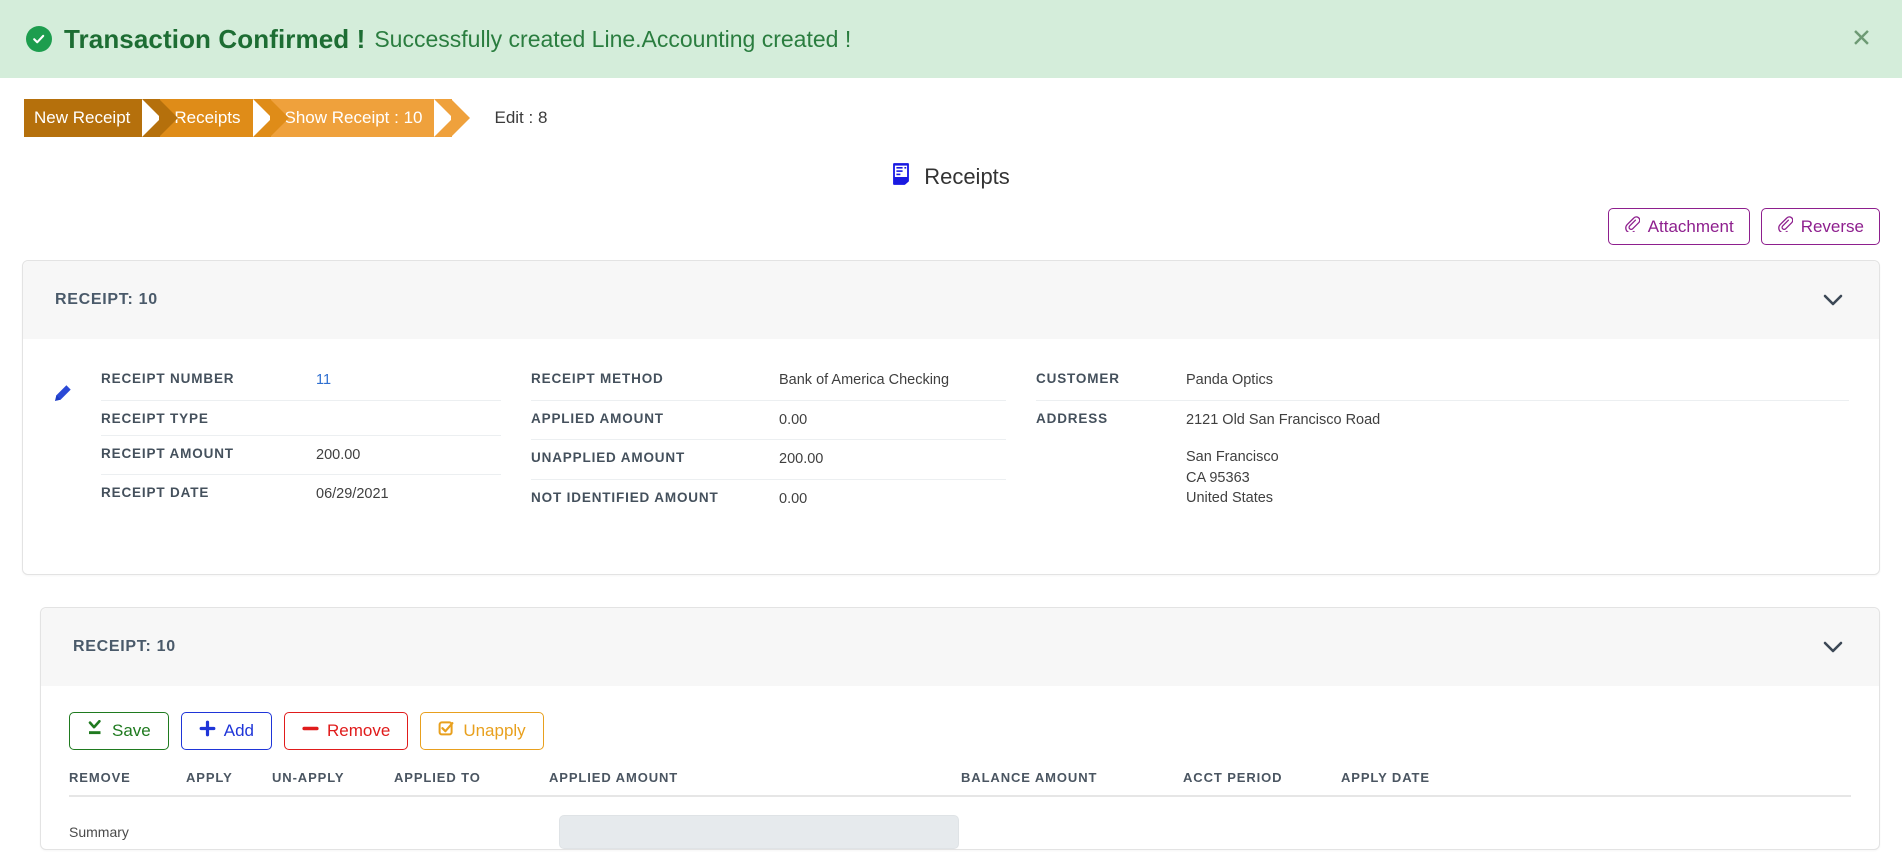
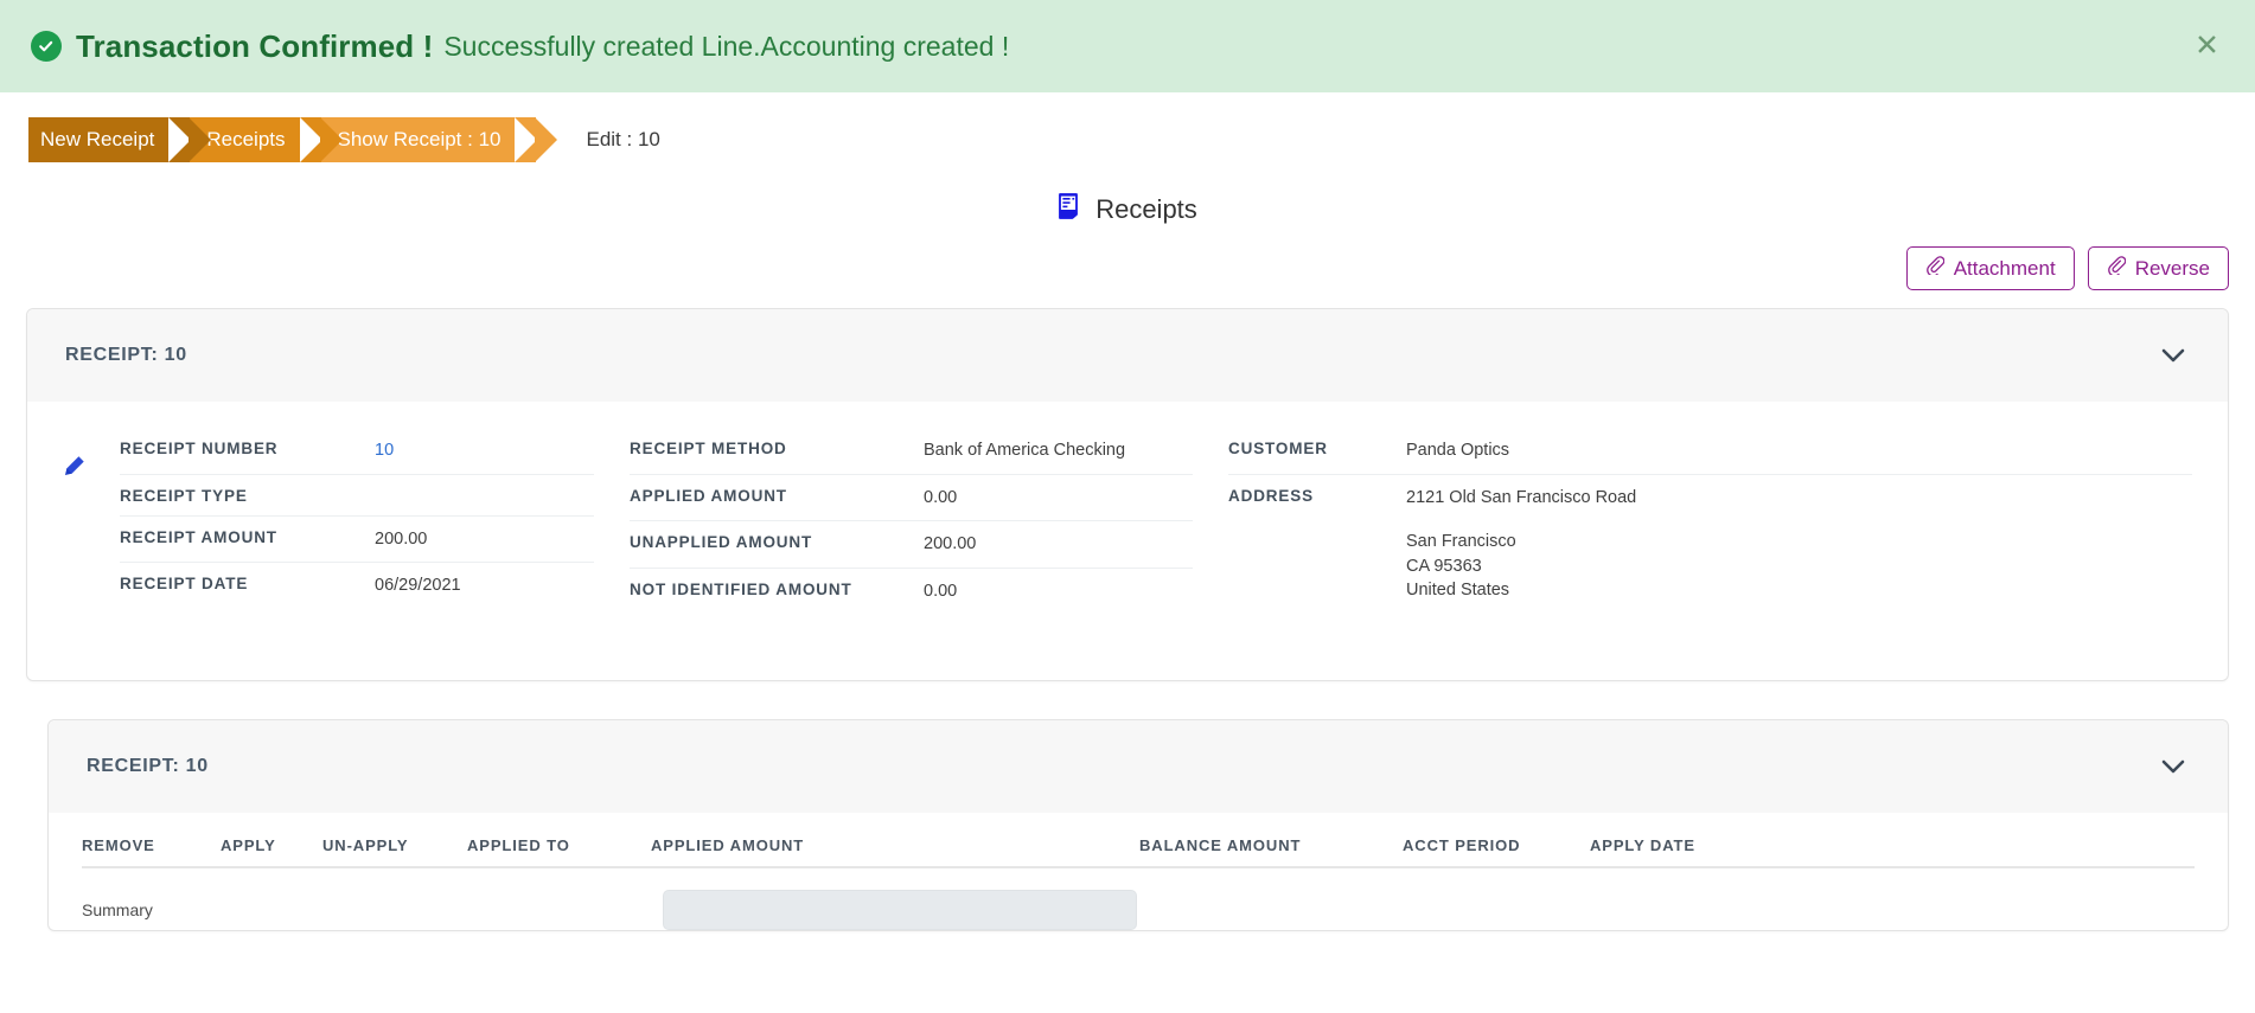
  Transaction Confirmed !
  Successfully created Line.Accounting created !
  ✕
  New Receipt
  Receipts
  Show Receipt : 10
- Edit : 8
+ Edit : 10
  Receipts
  Attachment
  Reverse
  RECEIPT: 10
  RECEIPT NUMBER
- 11
+ 10
  RECEIPT TYPE
  RECEIPT AMOUNT
  200.00
  RECEIPT DATE
  06/29/2021
  RECEIPT METHOD
  Bank of America Checking
  APPLIED AMOUNT
  0.00
  UNAPPLIED AMOUNT
  200.00
  NOT IDENTIFIED AMOUNT
  0.00
  CUSTOMER
  Panda Optics
  ADDRESS
  2121 Old San Francisco Road
  San Francisco
  CA 95363
  United States
  RECEIPT: 10
- Save
- Add
- Remove
- Unapply
  REMOVE
  APPLY
  UN-APPLY
  APPLIED TO
  APPLIED AMOUNT
  BALANCE AMOUNT
  ACCT PERIOD
  APPLY DATE
  Summary
